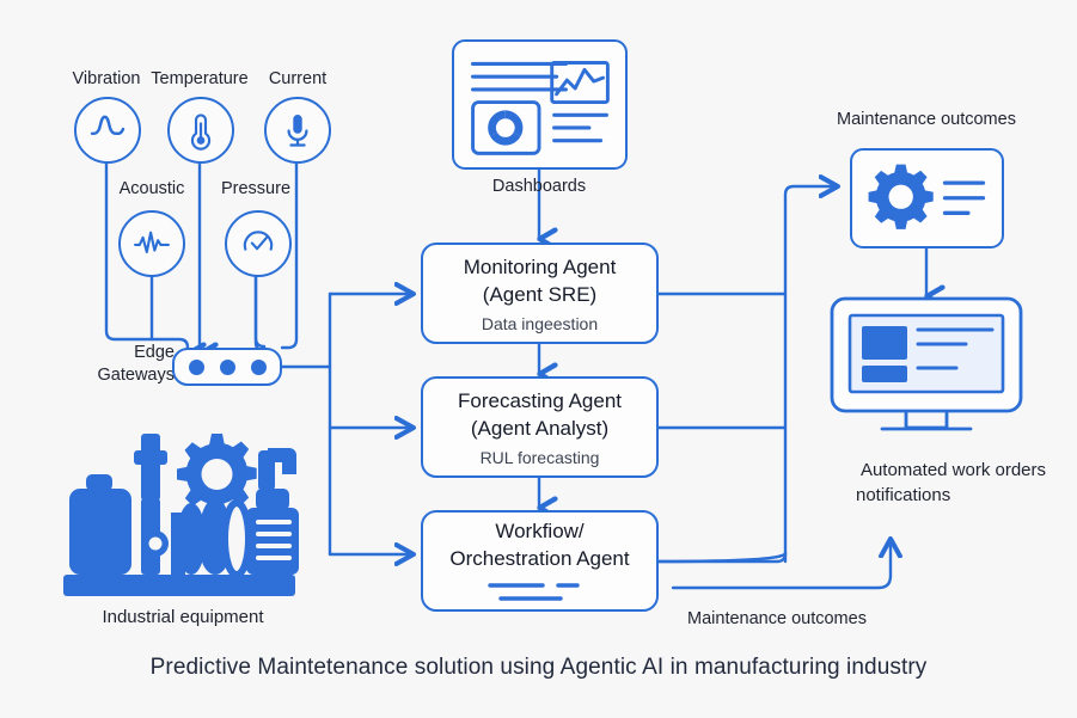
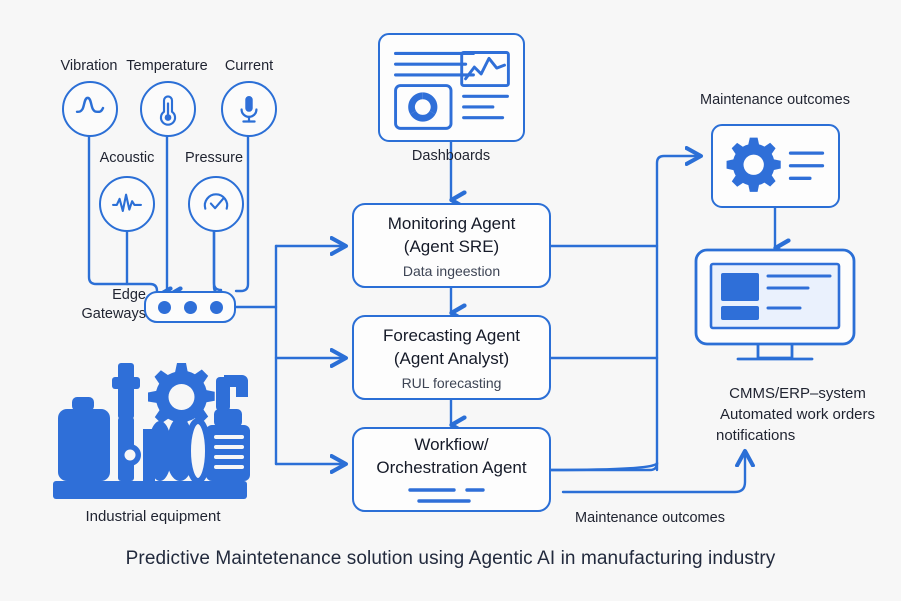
  Vibration
  Temperature
  Current
  Acoustic
  Pressure
  Edge
  Gateways
  Industrial equipment
  Dashboards
  Monitoring Agent
  (Agent SRE)
  Data ingeestion
  Forecasting Agent
  (Agent Analyst)
  RUL forecasting
  Workfiow/
  Orchestration Agent
  Maintenance outcomes
+ CMMS/ERP–system
  Automated work orders
  notifications
  Maintenance outcomes
  Predictive Maintetenance solution using Agentic AI in manufacturing industry
